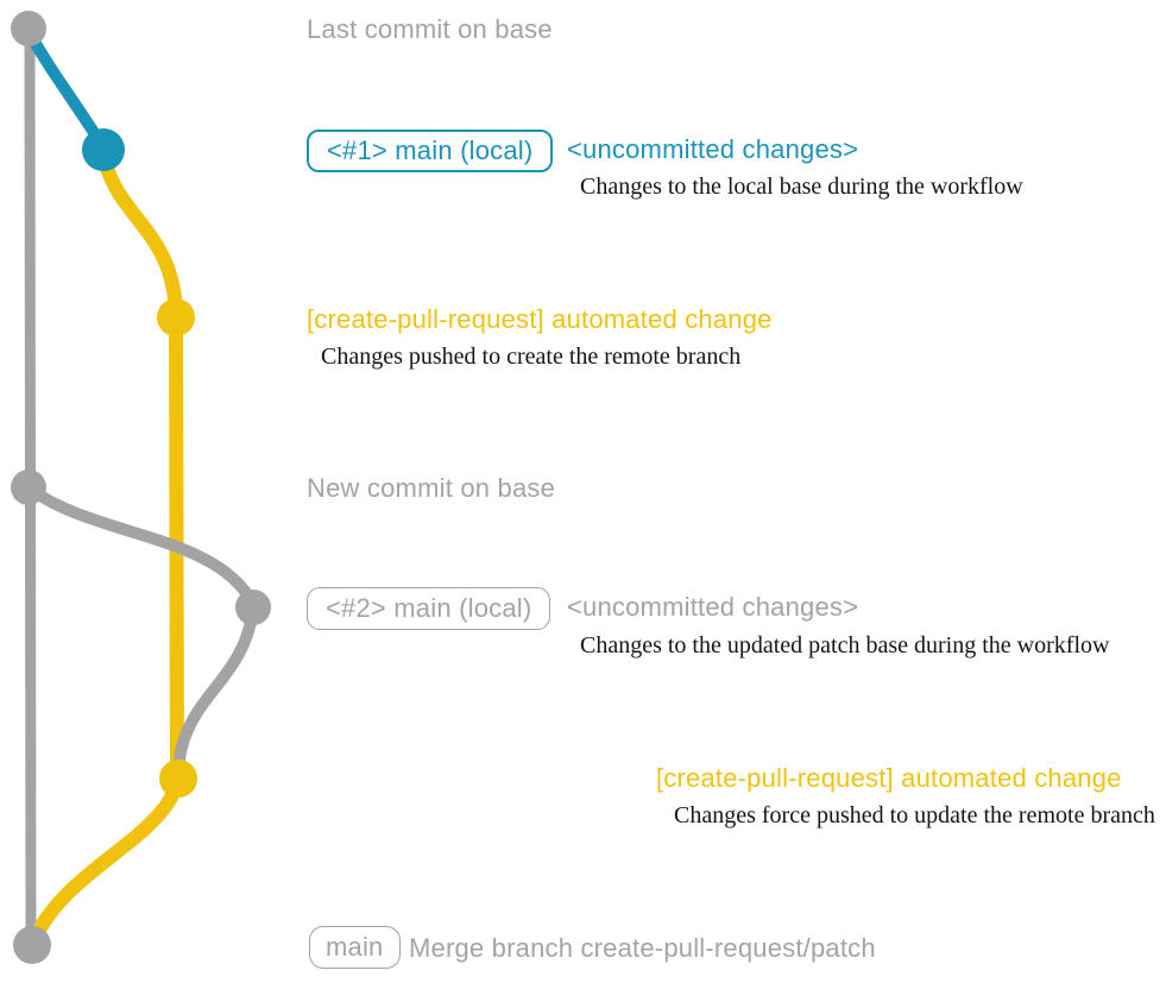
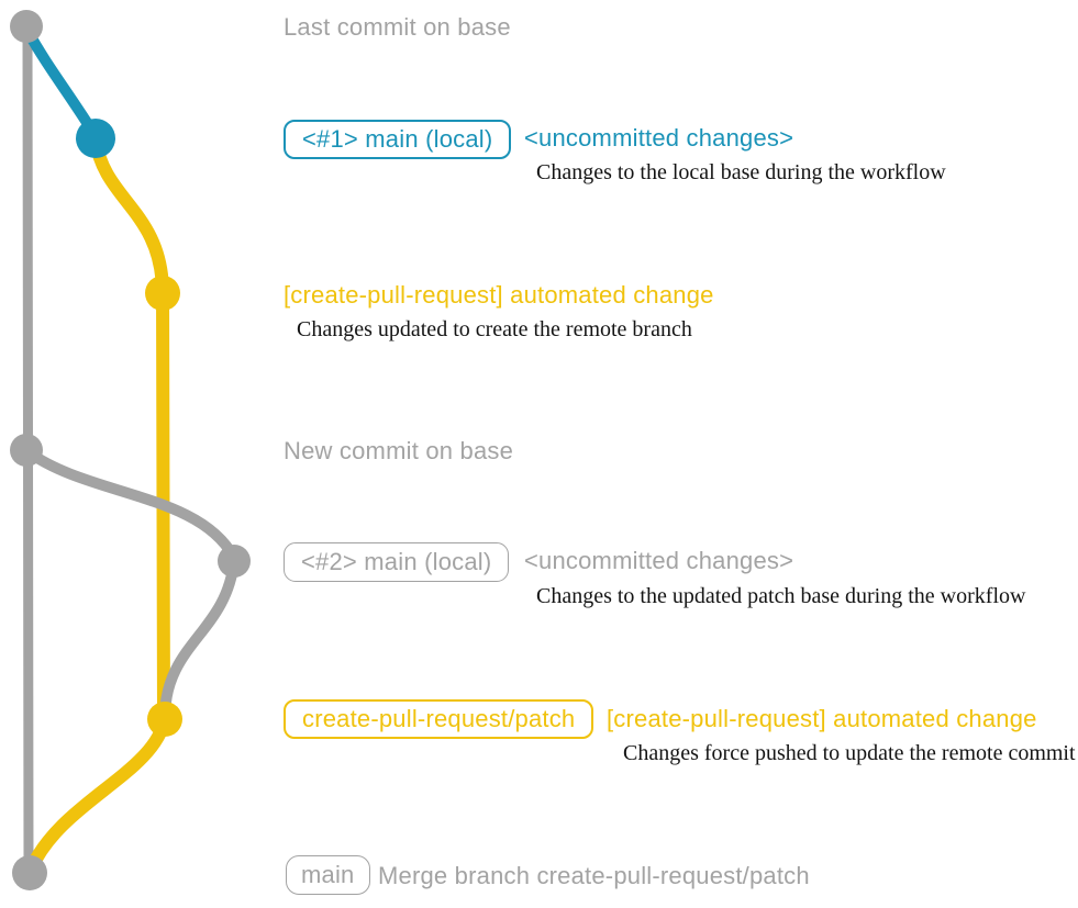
  Last commit on base
  <#1> main (local)
  <uncommitted changes>
  Changes to the local base during the workflow
  [create-pull-request] automated change
- Changes pushed to create the remote branch
+ Changes updated to create the remote branch
  New commit on base
  <#2> main (local)
  <uncommitted changes>
  Changes to the updated patch base during the workflow
+ create-pull-request/patch
  [create-pull-request] automated change
- Changes force pushed to update the remote branch
+ Changes force pushed to update the remote commit
  main
  Merge branch create-pull-request/patch
